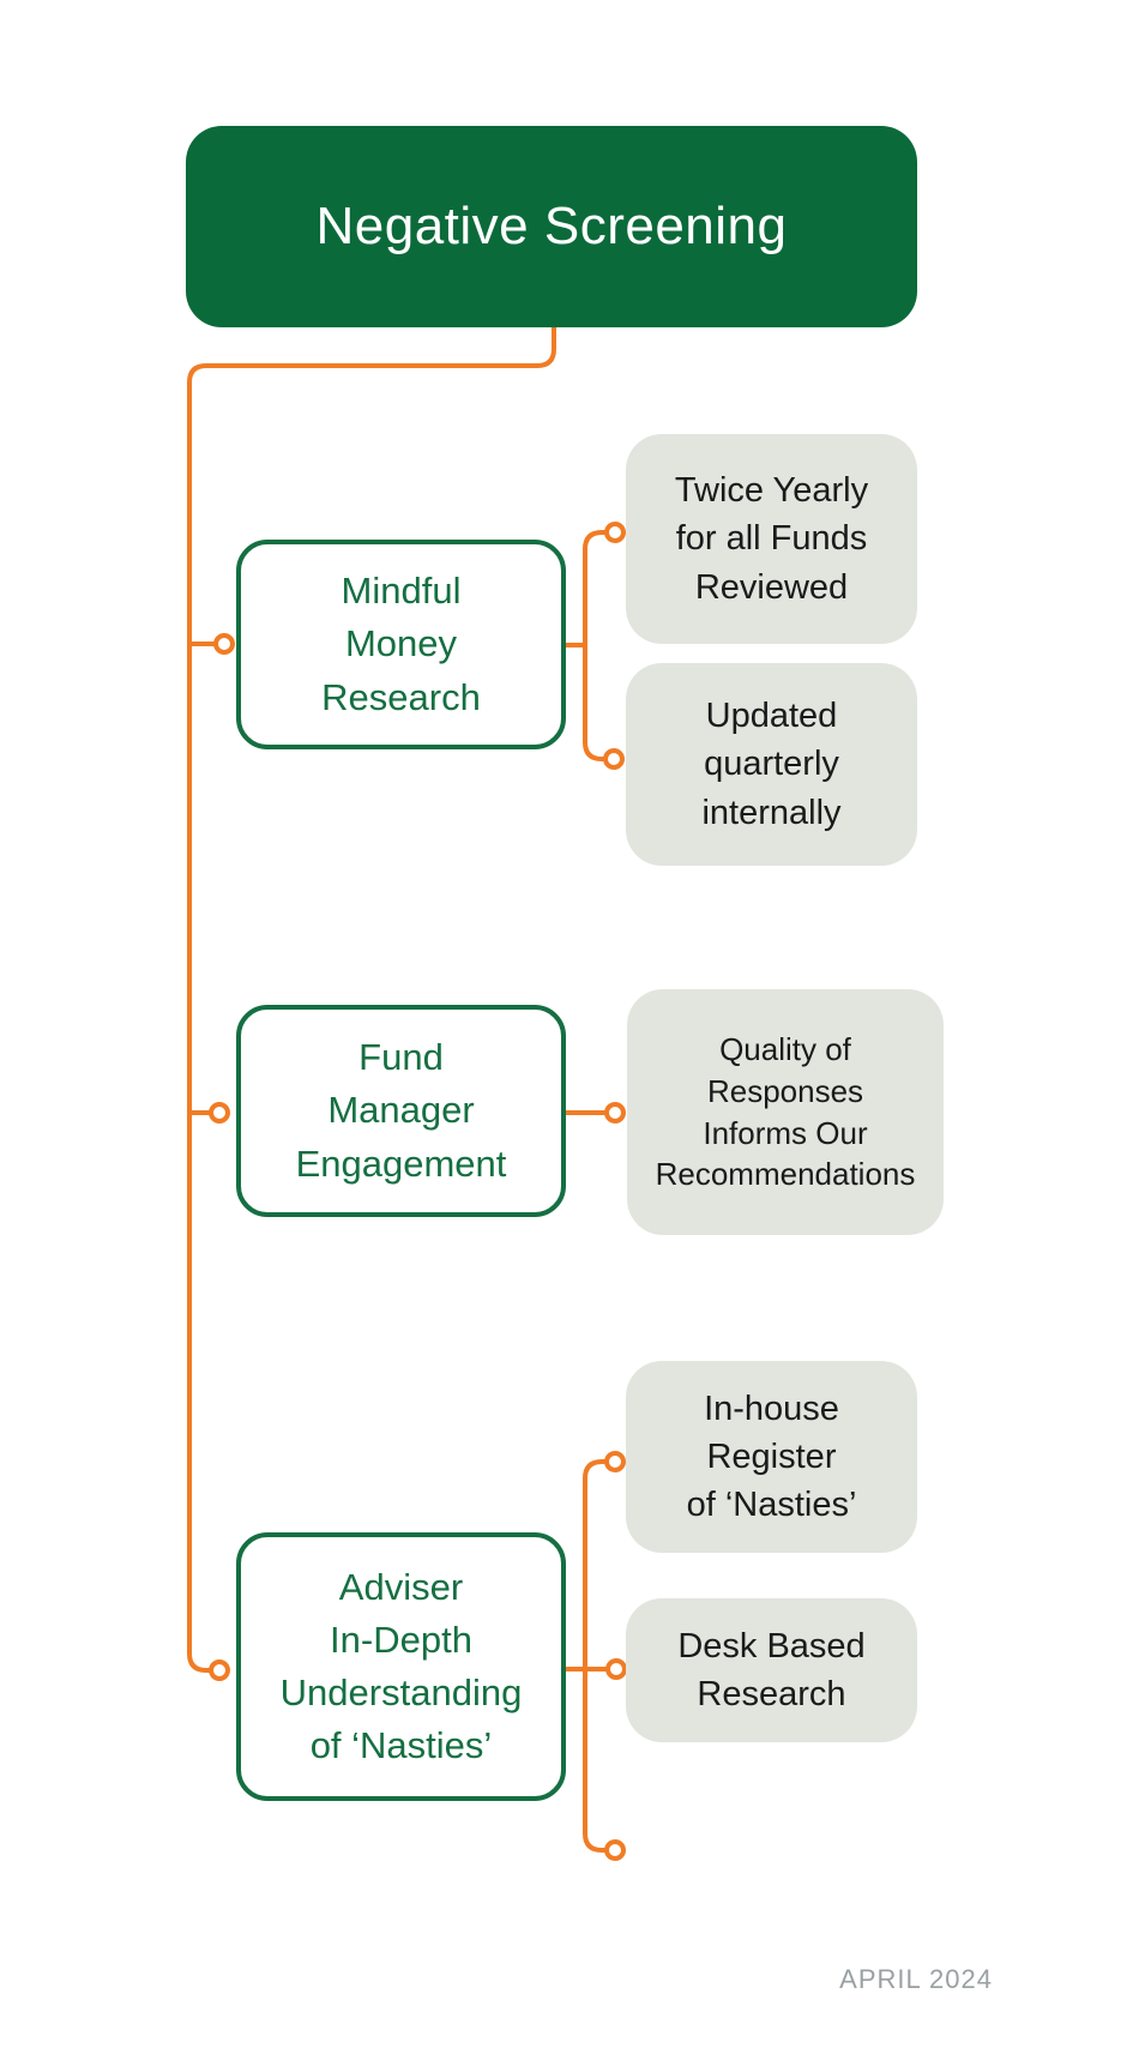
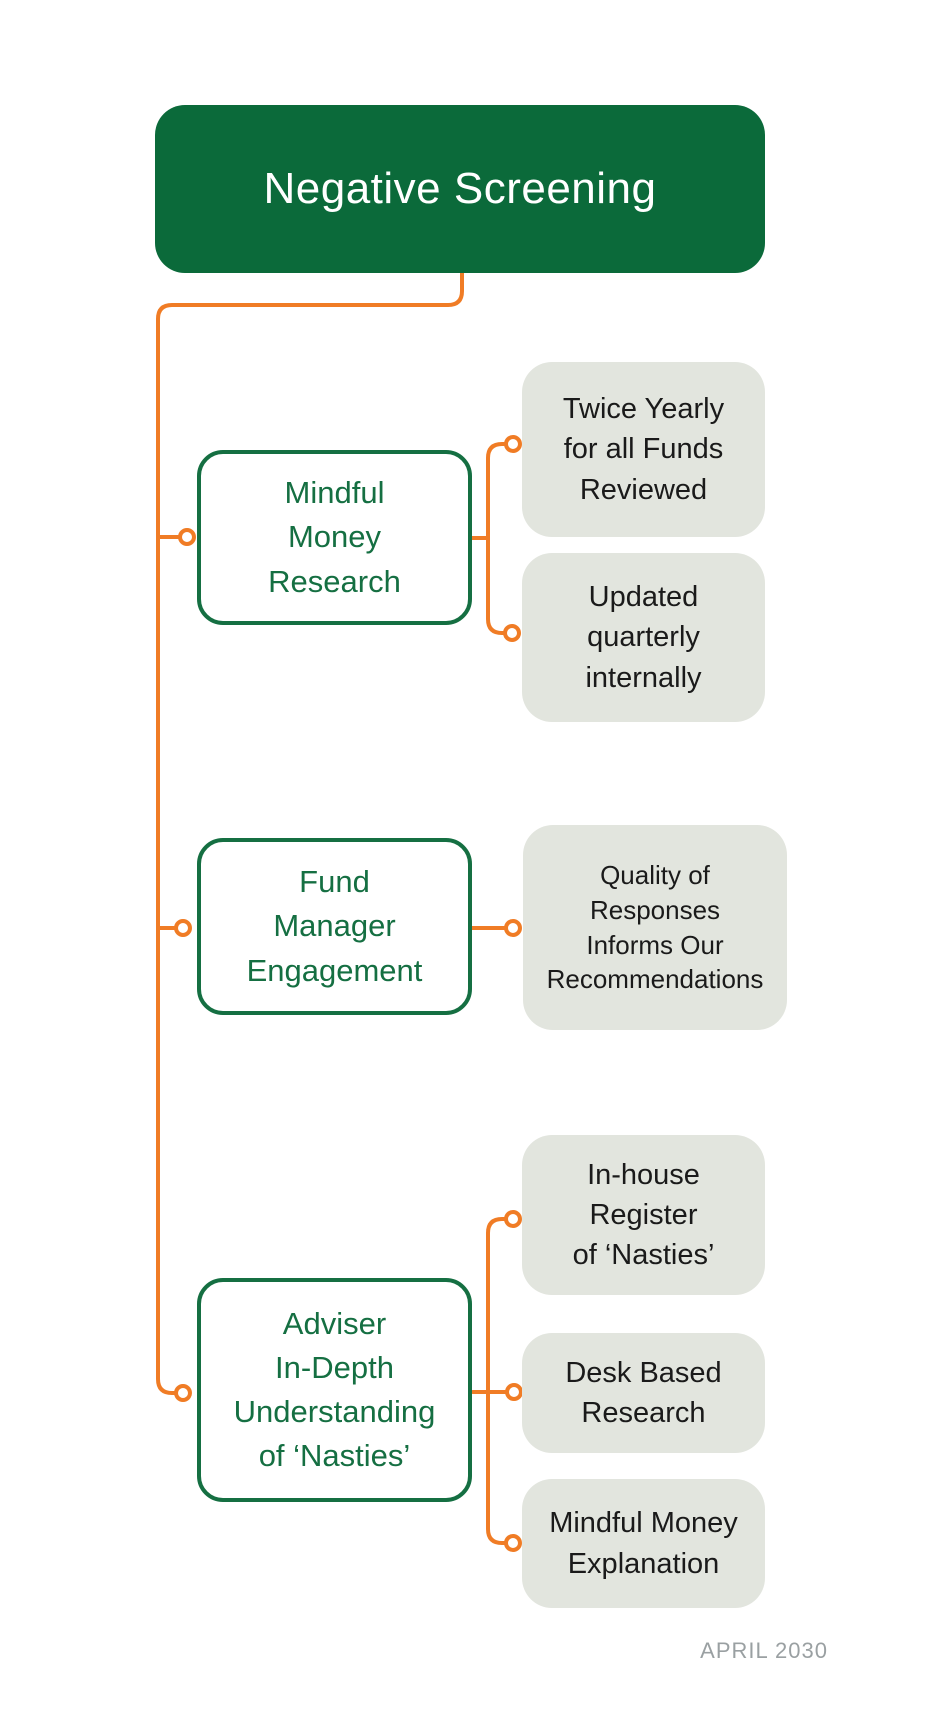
  Negative Screening
  Mindful
  Money
  Research
  Fund
  Manager
  Engagement
  Adviser
  In-Depth
  Understanding
  of ‘Nasties’
  Twice Yearly
  for all Funds
  Reviewed
  Updated
  quarterly
  internally
  Quality of
  Responses
  Informs Our
  Recommendations
  In-house
  Register
  of ‘Nasties’
  Desk Based
  Research
+ Mindful Money
+ Explanation
- APRIL 2024
+ APRIL 2030
